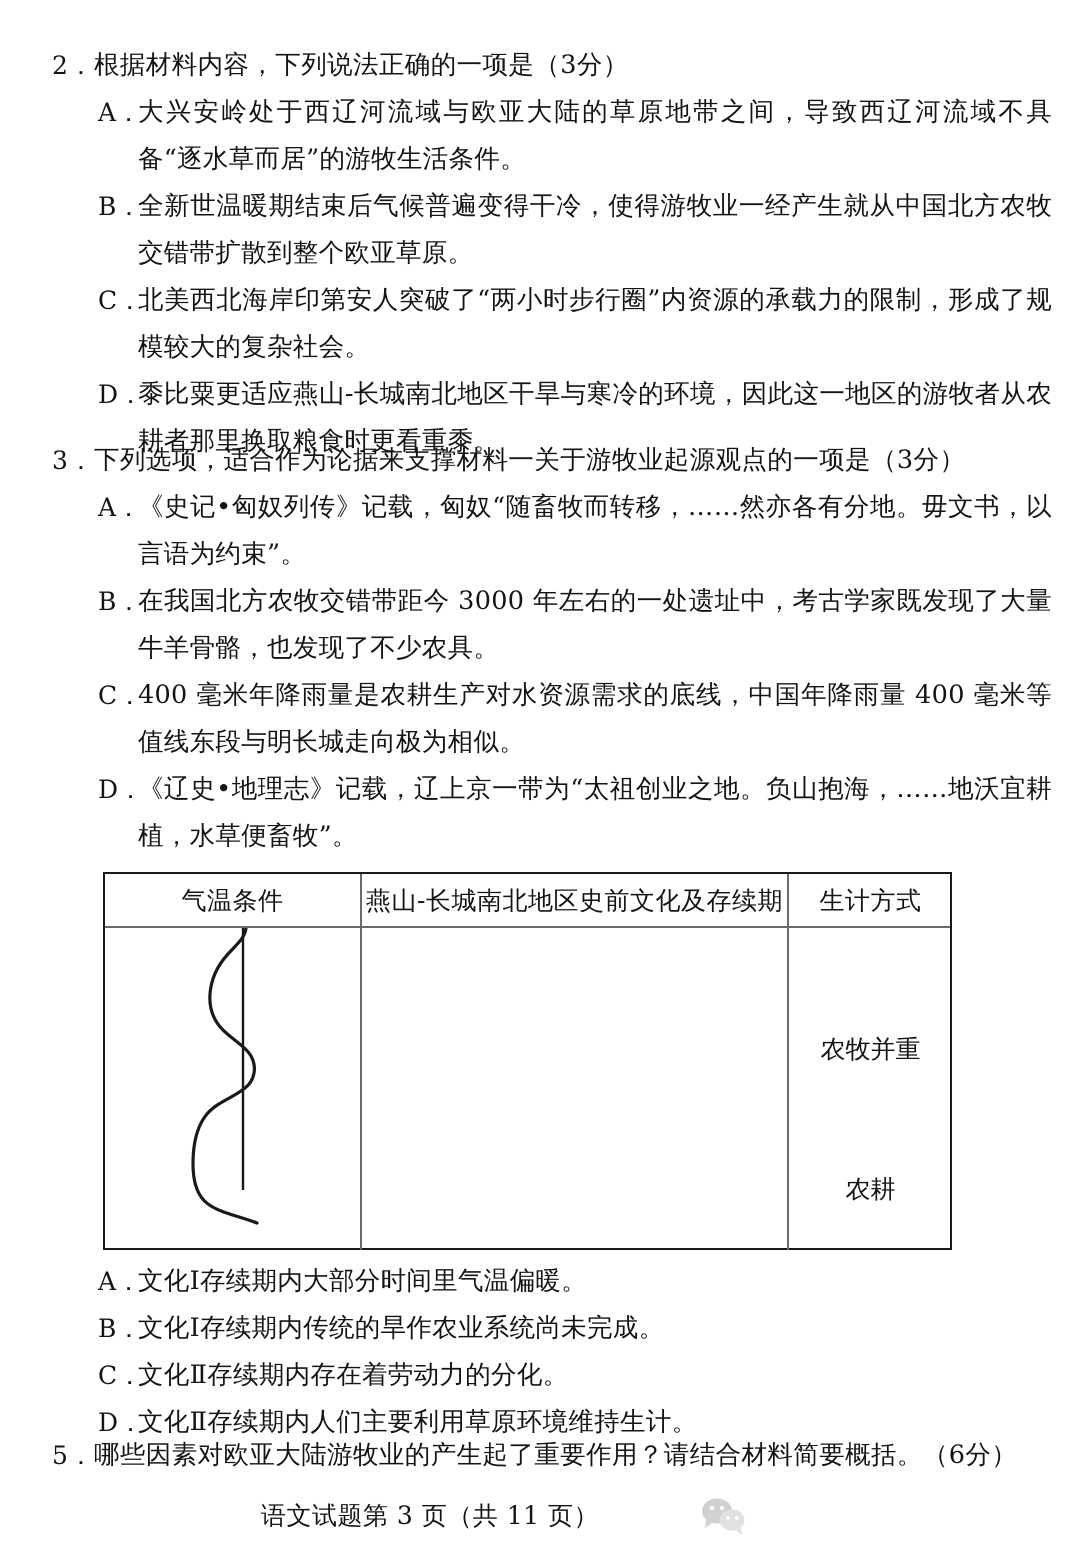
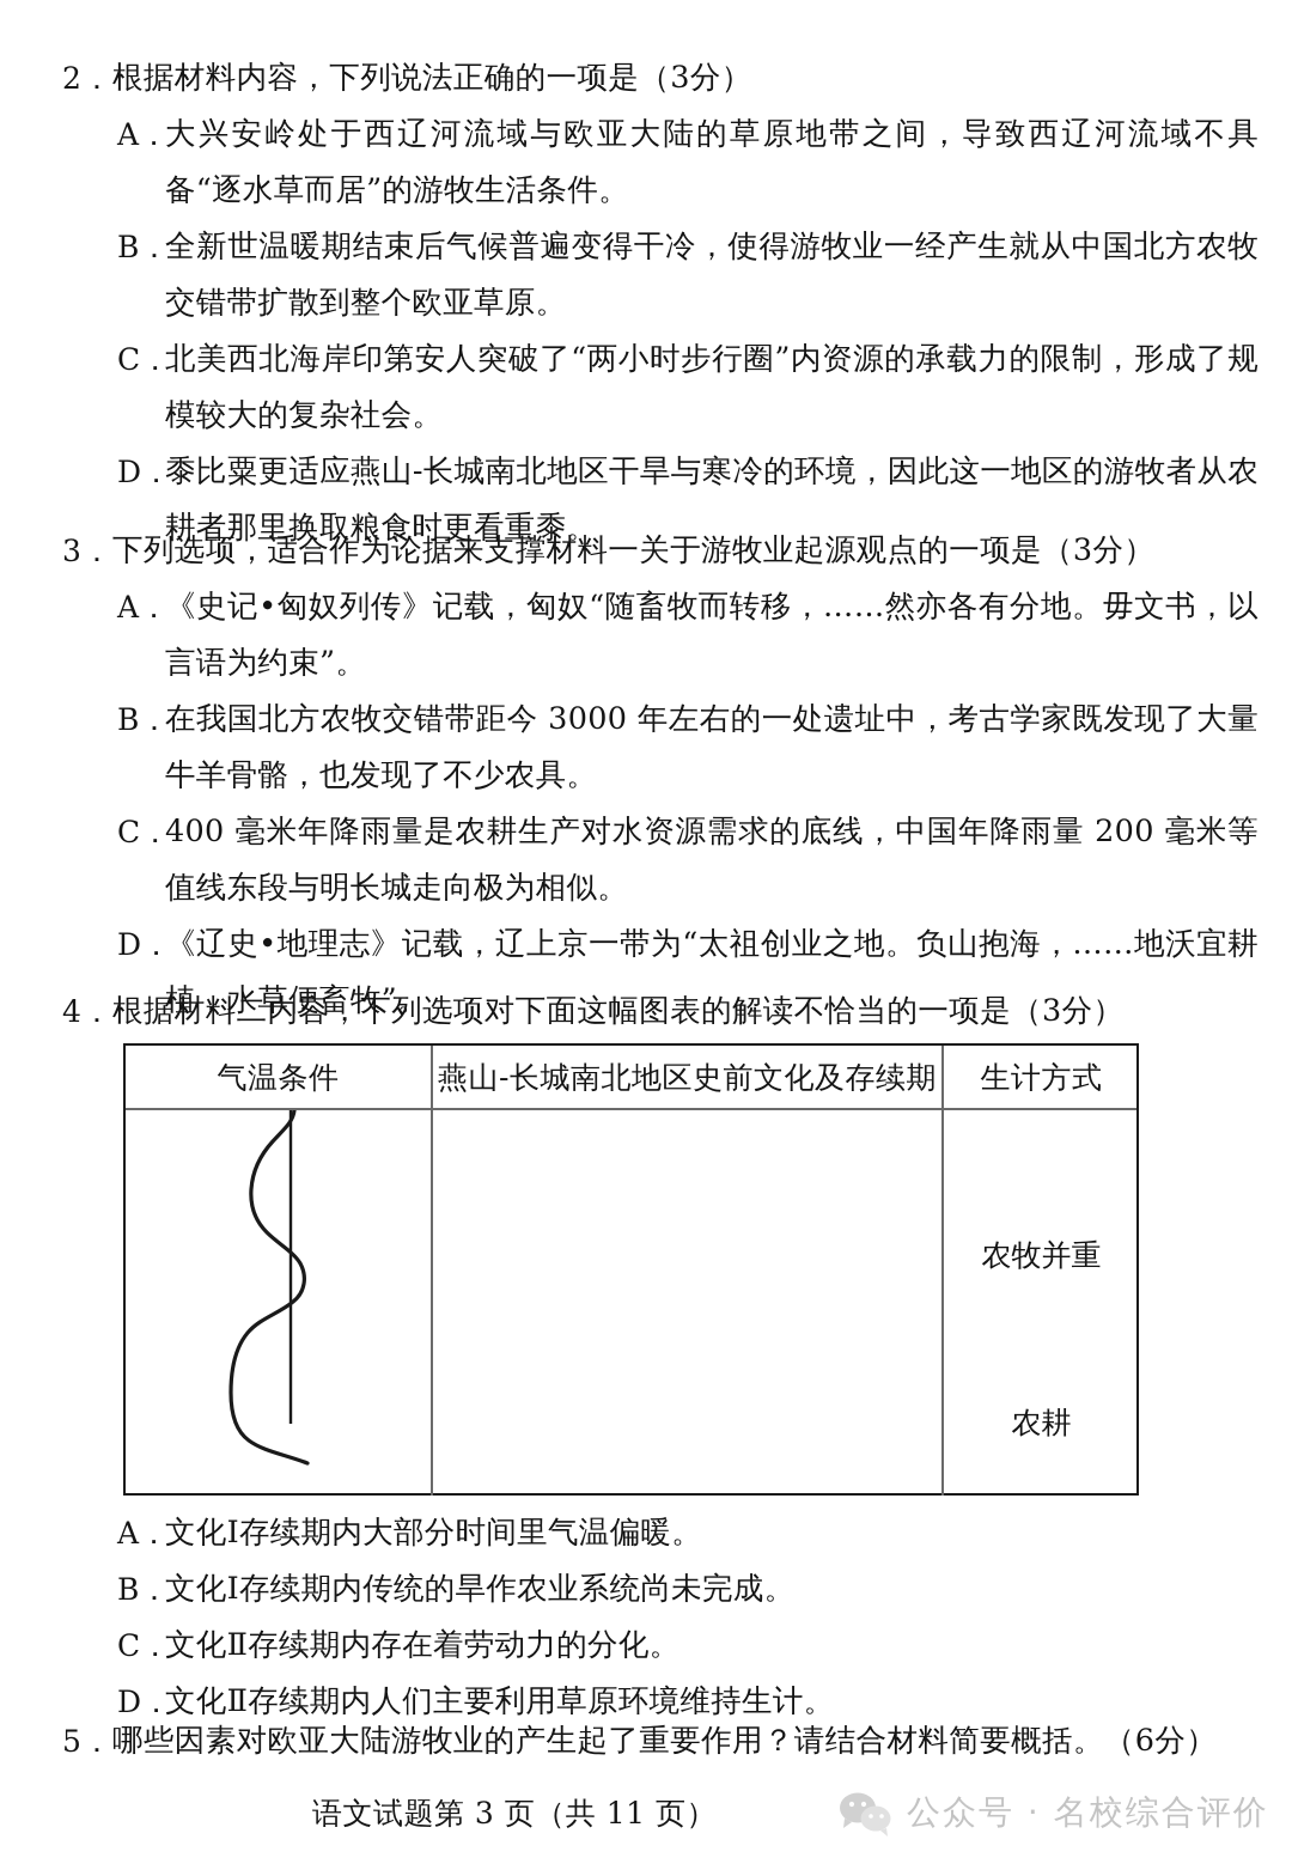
  2．
  根据材料内容，下列说法正确的一项是（3分）
  A．
  大兴安岭处于西辽河流域与欧亚大陆的草原地带之间，导致西辽河流域不具备“逐水草而居”的游牧生活条件。
  B．
  全新世温暖期结束后气候普遍变得干冷，使得游牧业一经产生就从中国北方农牧交错带扩散到整个欧亚草原。
  C．
  北美西北海岸印第安人突破了“两小时步行圈”内资源的承载力的限制，形成了规模较大的复杂社会。
  D．
  黍比粟更适应燕山-长城南北地区干旱与寒冷的环境，因此这一地区的游牧者从农耕者那里换取粮食时更看重黍。
  3．
  下列选项，适合作为论据来支撑材料一关于游牧业起源观点的一项是（3分）
  A．
  《史记•匈奴列传》记载，匈奴“随畜牧而转移，……然亦各有分地。毋文书，以言语为约束”。
  B．
  在我国北方农牧交错带距今 3000 年左右的一处遗址中，考古学家既发现了大量牛羊骨骼，也发现了不少农具。
  C．
- 400 毫米年降雨量是农耕生产对水资源需求的底线，中国年降雨量 400 毫米等值线东段与明长城走向极为相似。
+ 400 毫米年降雨量是农耕生产对水资源需求的底线，中国年降雨量 200 毫米等值线东段与明长城走向极为相似。
  D．
  《辽史•地理志》记载，辽上京一带为“太祖创业之地。负山抱海，……地沃宜耕植，水草便畜牧”。
+ 4．
+ 根据材料二内容，下列选项对下面这幅图表的解读不恰当的一项是（3分）
  气温条件
  燕山-长城南北地区史前文化及存续期
  生计方式
  农牧并重
  农耕
  A．
  文化Ⅰ存续期内大部分时间里气温偏暖。
  B．
  文化Ⅰ存续期内传统的旱作农业系统尚未完成。
  C．
  文化Ⅱ存续期内存在着劳动力的分化。
  D．
  文化Ⅱ存续期内人们主要利用草原环境维持生计。
  5．
  哪些因素对欧亚大陆游牧业的产生起了重要作用？请结合材料简要概括。（6分）
  语文试题第 3 页（共 11 页）
+ 公众号 · 名校综合评价
